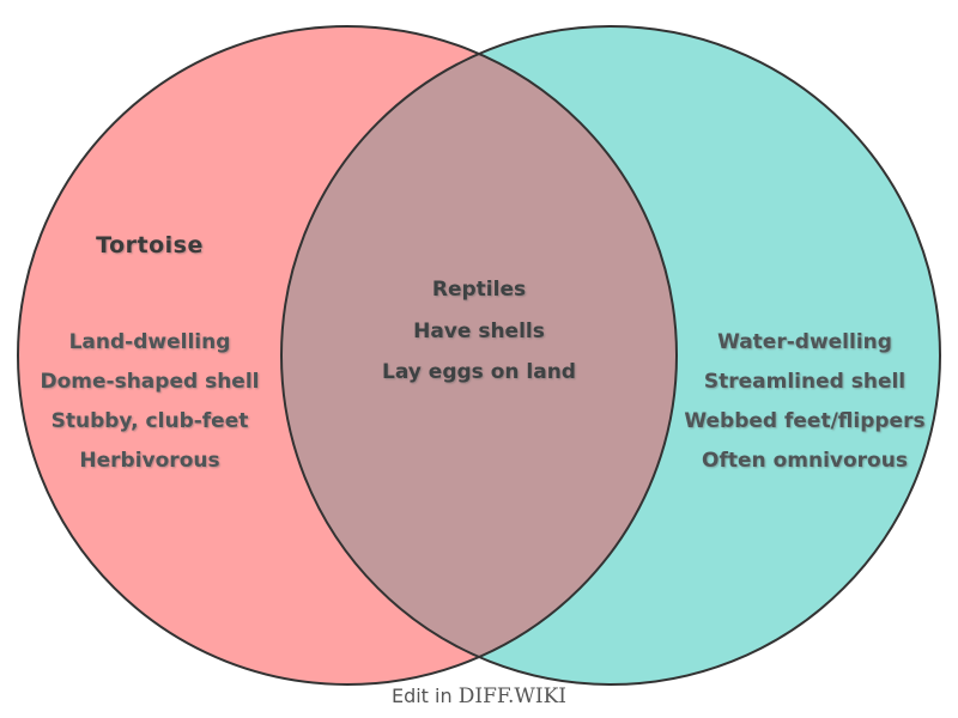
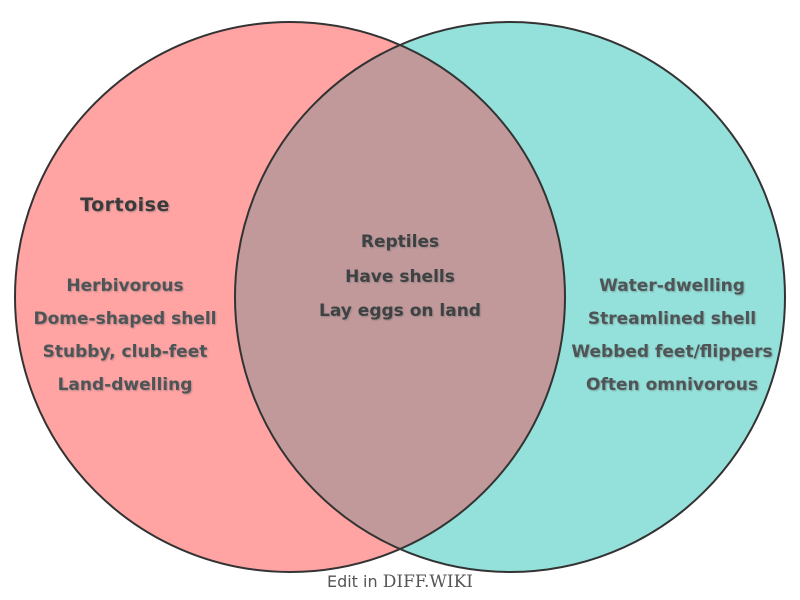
  Tortoise
- Land-dwelling
+ Herbivorous
  Dome-shaped shell
  Stubby, club-feet
- Herbivorous
+ Land-dwelling
  Reptiles
  Have shells
  Lay eggs on land
  Water-dwelling
  Streamlined shell
  Webbed feet/flippers
  Often omnivorous
  Edit in DIFF.WIKI
